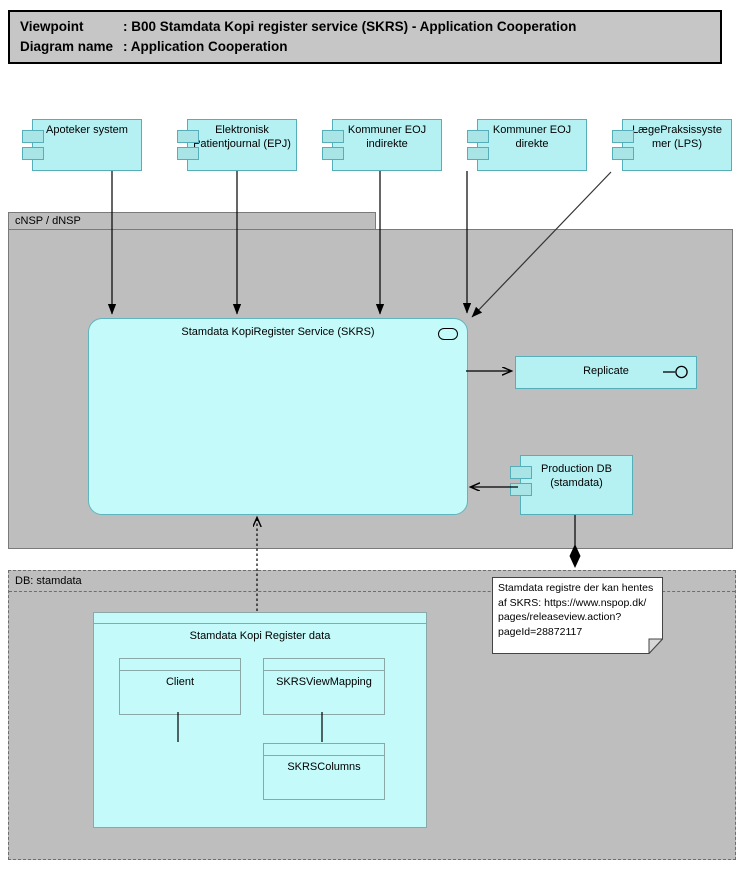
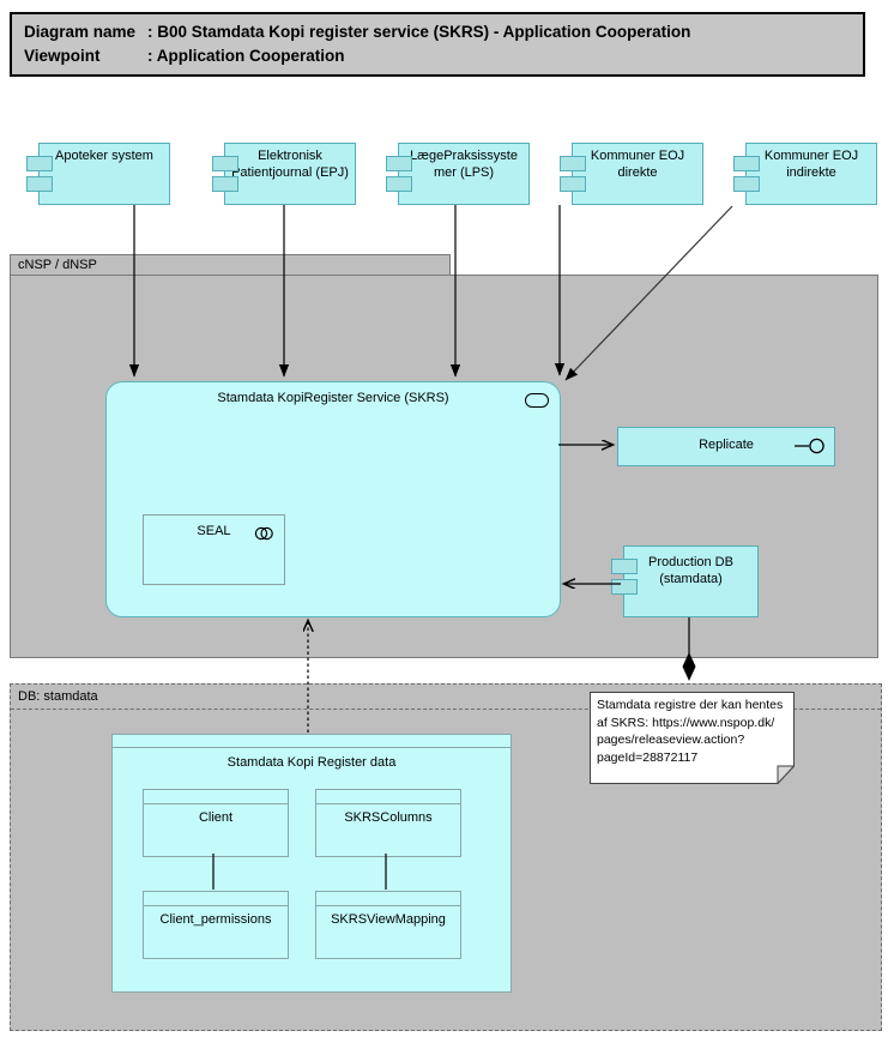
- Viewpoint
+ Diagram name
  : B00 Stamdata Kopi register service (SKRS) - Application Cooperation
- Diagram name
+ Viewpoint
  : Application Cooperation
  cNSP / dNSP
  DB: stamdata
  Apoteker system
  Elektronisk Patientjournal (EPJ)
- Kommuner EOJ indirekte
+ LægePraksissystemer (LPS)
  Kommuner EOJ direkte
- LægePraksissystemer (LPS)
+ Kommuner EOJ indirekte
  Stamdata KopiRegister Service (SKRS)
+ SEAL
  Replicate
  Production DB (stamdata)
  Stamdata registre der kan hentes
  af SKRS: https://www.nspop.dk/
  pages/releaseview.action?
  pageId=28872117
  Stamdata Kopi Register data
  Client
- SKRSViewMapping
+ SKRSColumns
+ Client_permissions
- SKRSColumns
+ SKRSViewMapping
